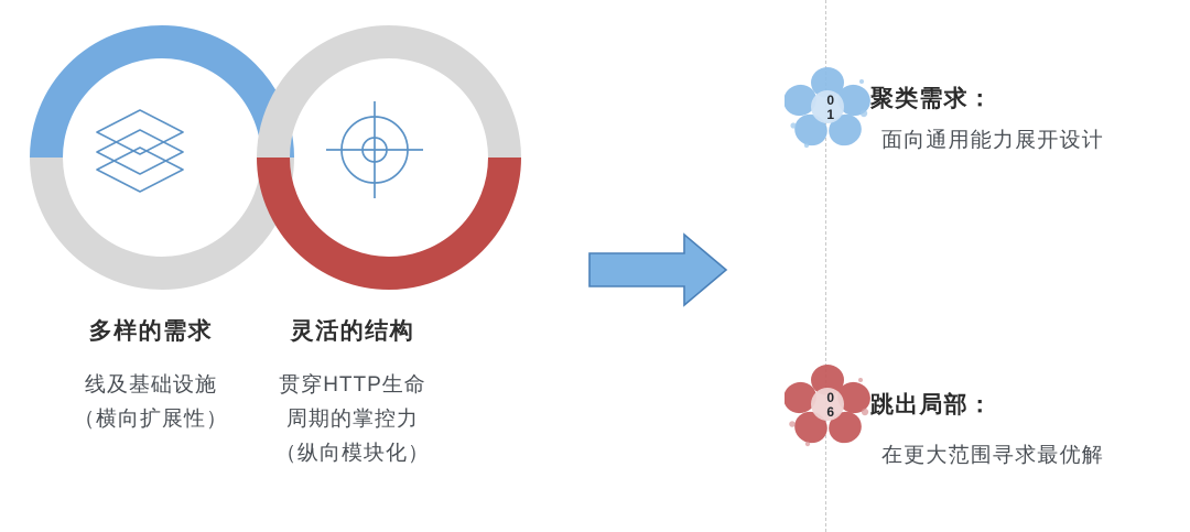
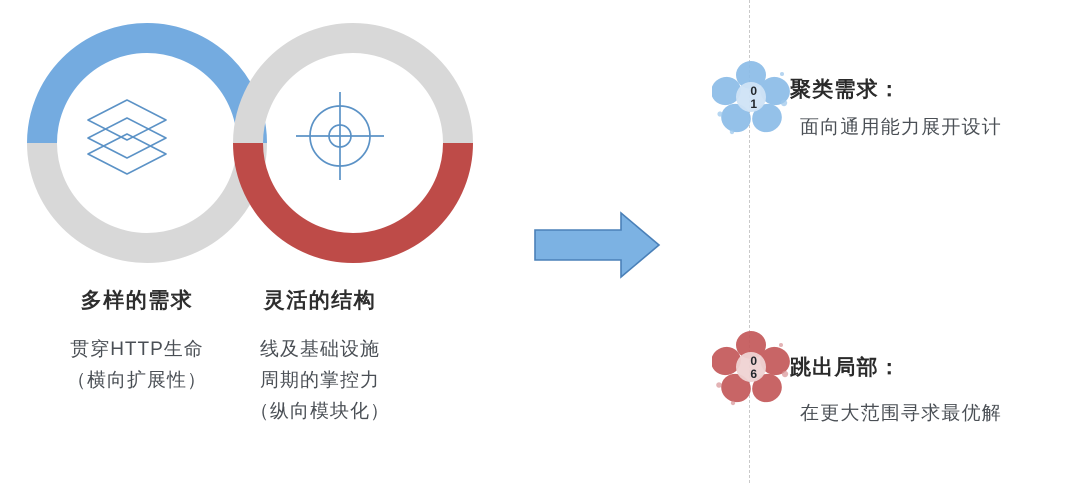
  多样的需求
- 线及基础设施
+ 贯穿HTTP生命
  （横向扩展性）
  灵活的结构
- 贯穿HTTP生命
+ 线及基础设施
  周期的掌控力
  （纵向模块化）
  0
  1
  聚类需求：
  面向通用能力展开设计
  0
  6
  跳出局部：
  在更大范围寻求最优解
